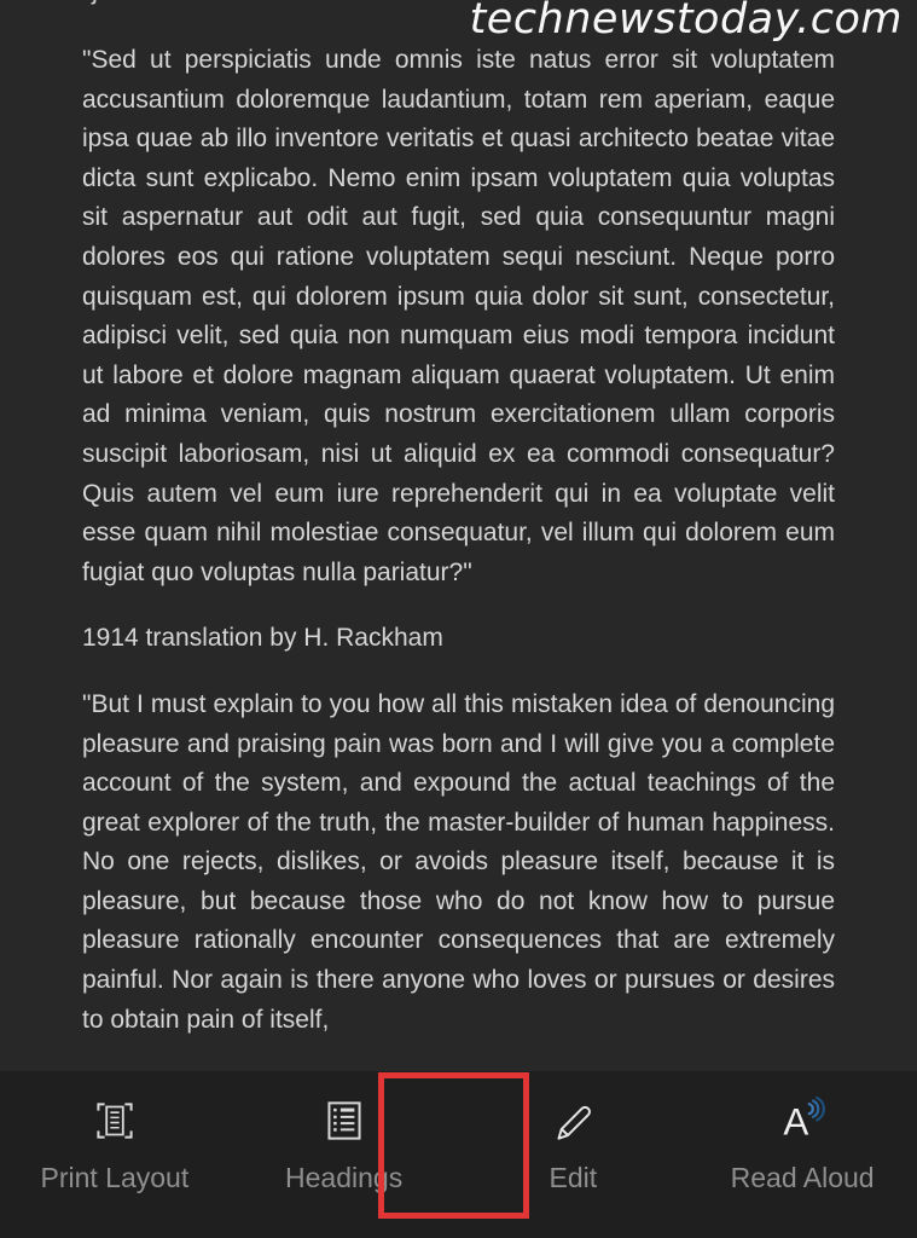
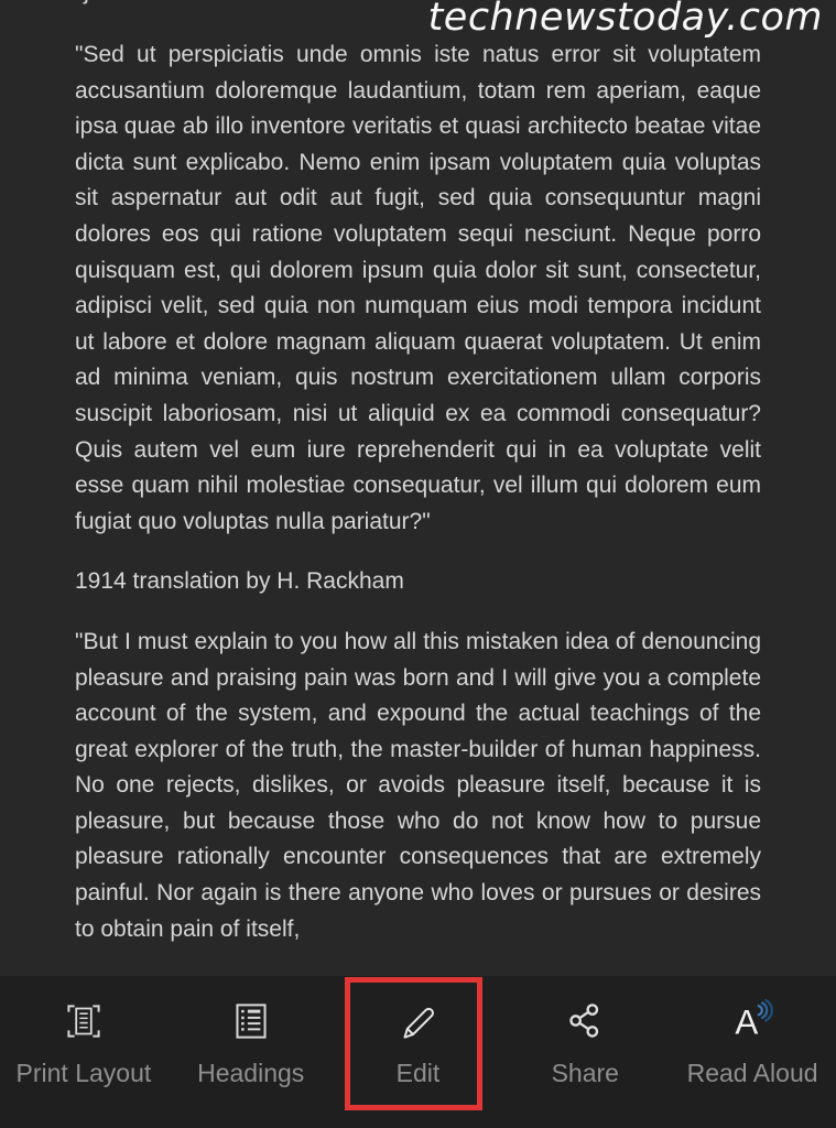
  technewstoday.com
  "Sed ut perspiciatis unde omnis iste natus error sit voluptatem accusantium doloremque laudantium, totam rem aperiam, eaque ipsa quae ab illo inventore veritatis et quasi architecto beatae vitae dicta sunt explicabo. Nemo enim ipsam voluptatem quia voluptas sit aspernatur aut odit aut fugit, sed quia consequuntur magni dolores eos qui ratione voluptatem sequi nesciunt. Neque porro quisquam est, qui dolorem ipsum quia dolor sit sunt, consectetur, adipisci velit, sed quia non numquam eius modi tempora incidunt ut labore et dolore magnam aliquam quaerat voluptatem. Ut enim ad minima veniam, quis nostrum exercitationem ullam corporis suscipit laboriosam, nisi ut aliquid ex ea commodi consequatur? Quis autem vel eum iure reprehenderit qui in ea voluptate velit esse quam nihil molestiae consequatur, vel illum qui dolorem eum fugiat quo voluptas nulla pariatur?"
  1914 translation by H. Rackham
  "But I must explain to you how all this mistaken idea of denouncing pleasure and praising pain was born and I will give you a complete account of the system, and expound the actual teachings of the great explorer of the truth, the master-builder of human happiness. No one rejects, dislikes, or avoids pleasure itself, because it is pleasure, but because those who do not know how to pursue pleasure rationally encounter consequences that are extremely painful. Nor again is there anyone who loves or pursues or desires to obtain pain of itself,
  Print Layout
  Headings
  Edit
+ Share
  A
  Read Aloud
